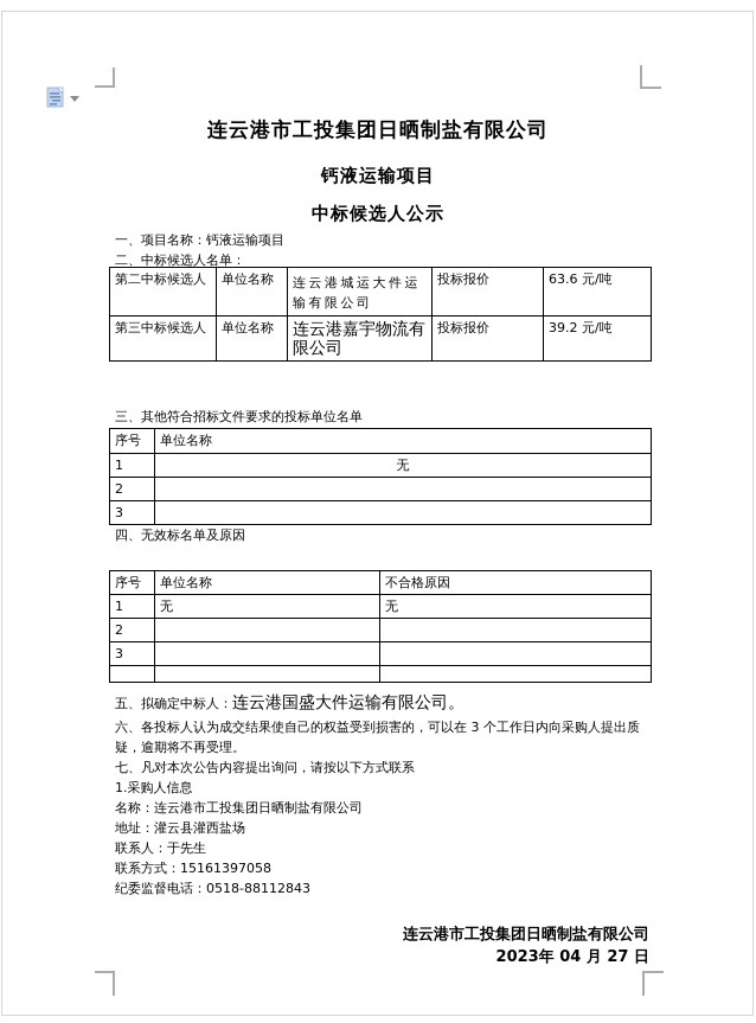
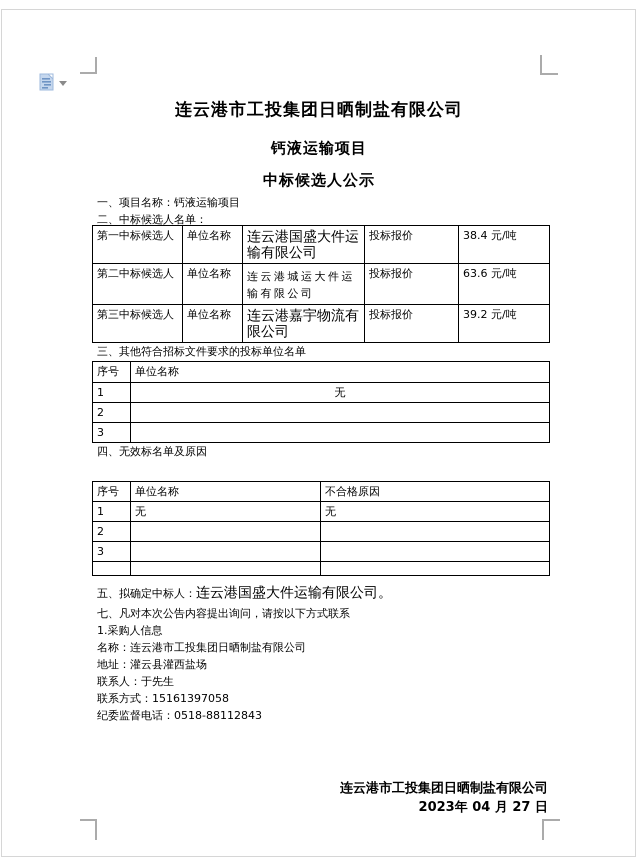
  连云港市工投集团日晒制盐有限公司
  钙液运输项目
  中标候选人公示
  一、项目名称：钙液运输项目
  二、中标候选人名单：
+ 第一中标候选人	单位名称	连云港国盛大件运输有限公司	投标报价	38.4 元/吨
  第二中标候选人	单位名称	连云港城运大件运输有限公司	投标报价	63.6 元/吨
  第三中标候选人	单位名称	连云港嘉宇物流有限公司	投标报价	39.2 元/吨
  三、其他符合招标文件要求的投标单位名单
  序号	单位名称
  1	无
  2
  3
  四、无效标名单及原因
  序号	单位名称	不合格原因
  1	无	无
  2
  3
  五、拟确定中标人：连云港国盛大件运输有限公司。
- 六、各投标人认为成交结果使自己的权益受到损害的，可以在 3 个工作日内向采购人提出质疑，逾期将不再受理。
  七、凡对本次公告内容提出询问，请按以下方式联系
  1.采购人信息
  名称：连云港市工投集团日晒制盐有限公司
  地址：灌云县灌西盐场
  联系人：于先生
  联系方式：15161397058
  纪委监督电话：0518-88112843
  连云港市工投集团日晒制盐有限公司
  2023年 04 月 27 日
